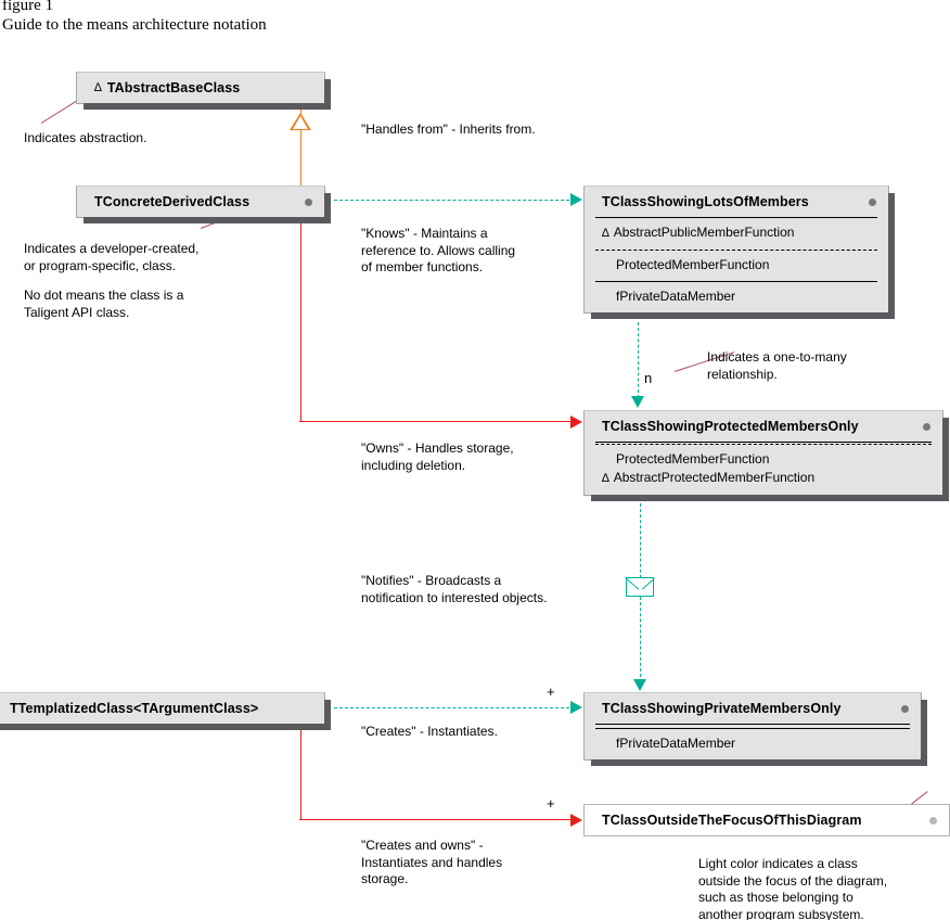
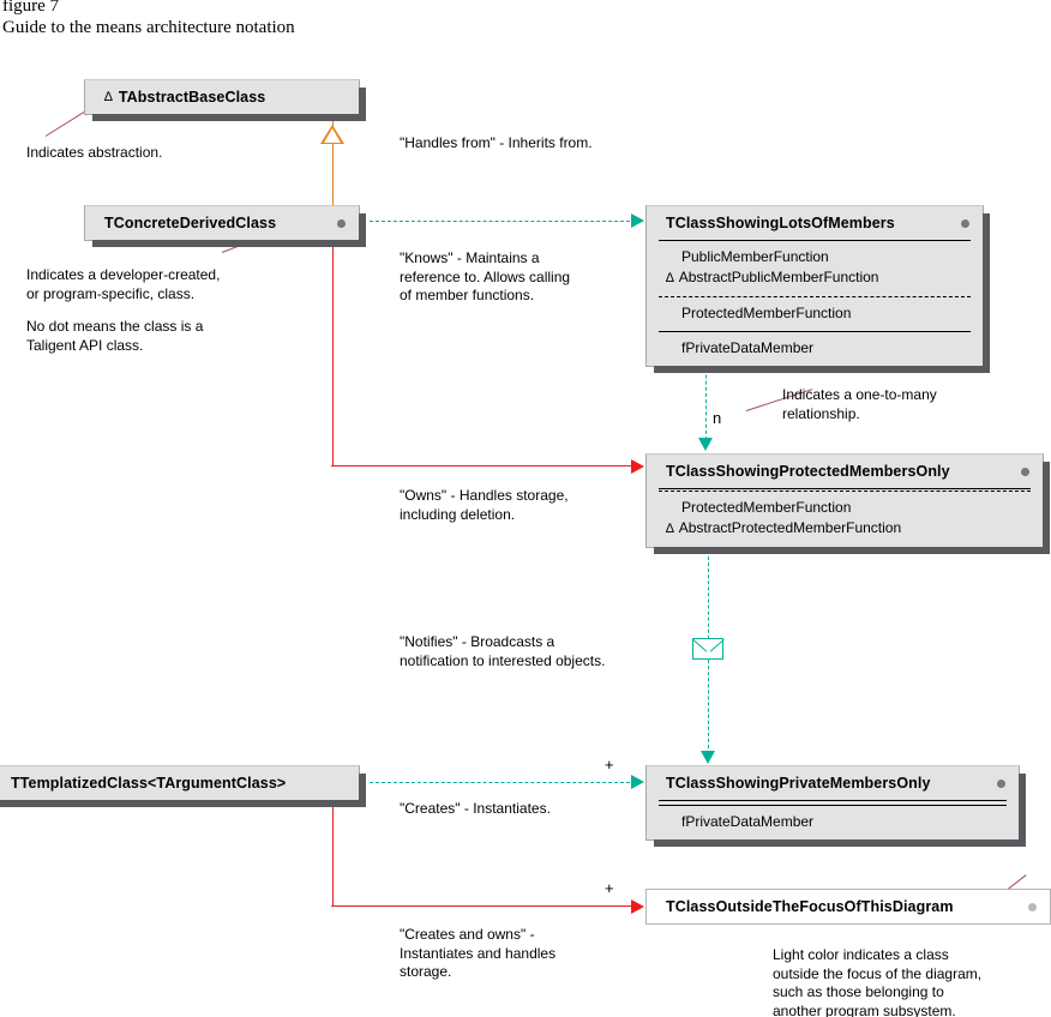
- figure 1
+ figure 7
  Guide to the means architecture notation
  n
  +
  +
  ∆
  TAbstractBaseClass
  TConcreteDerivedClass
  TClassShowingLotsOfMembers
+ PublicMemberFunction
  ∆ AbstractPublicMemberFunction
  ProtectedMemberFunction
  fPrivateDataMember
  TClassShowingProtectedMembersOnly
  ProtectedMemberFunction
  ∆ AbstractProtectedMemberFunction
  TTemplatizedClass<TArgumentClass>
  TClassShowingPrivateMembersOnly
  fPrivateDataMember
  TClassOutsideTheFocusOfThisDiagram
  "Handles from" - Inherits from.
  "Knows" - Maintains a
  reference to. Allows calling
  of member functions.
  "Owns" - Handles storage,
  including deletion.
  "Notifies" - Broadcasts a
  notification to interested objects.
  "Creates" - Instantiates.
  "Creates and owns" -
  Instantiates and handles
  storage.
  Indicates abstraction.
  Indicates a developer-created,
  or program-specific, class.
  No dot means the class is a
  Taligent API class.
  Indicates a one-to-many
  relationship.
  Light color indicates a class
  outside the focus of the diagram,
  such as those belonging to
  another program subsystem.
